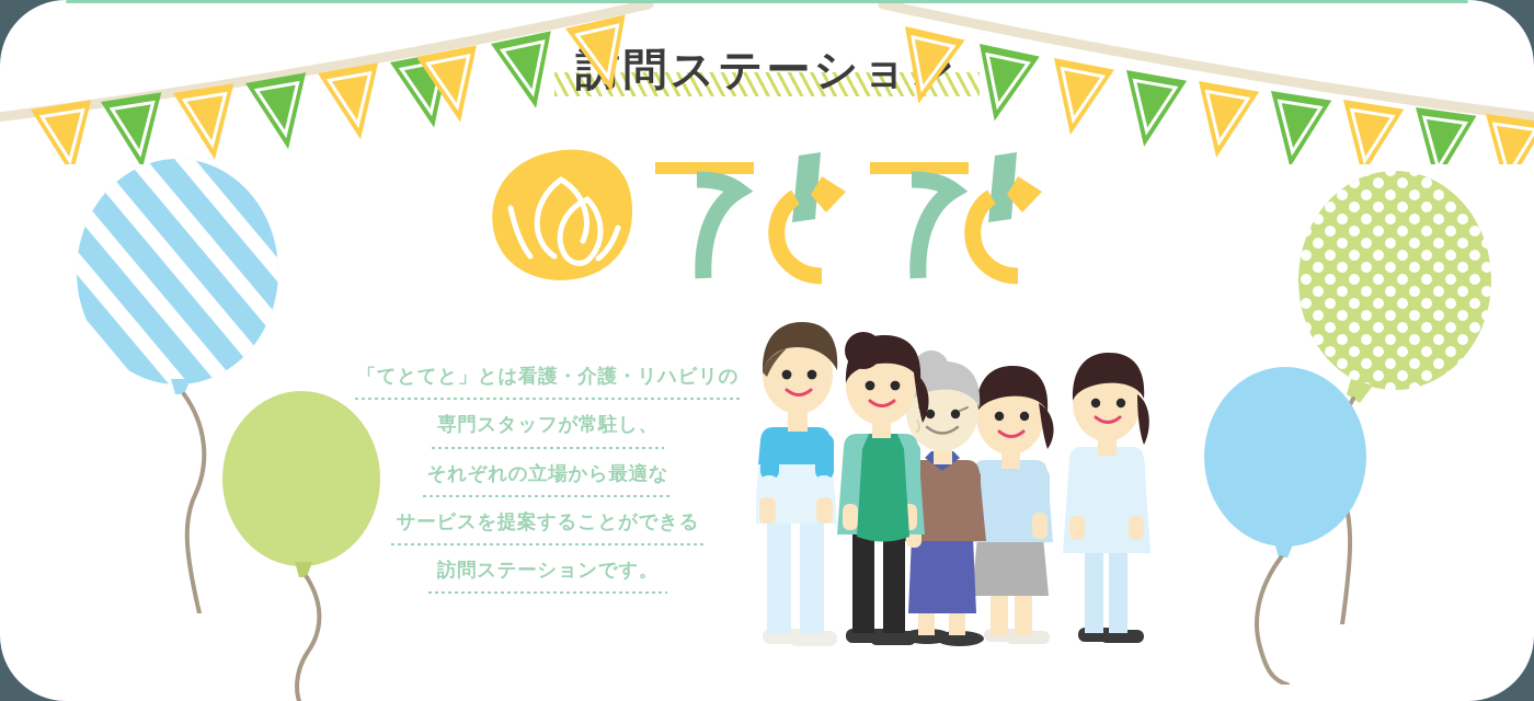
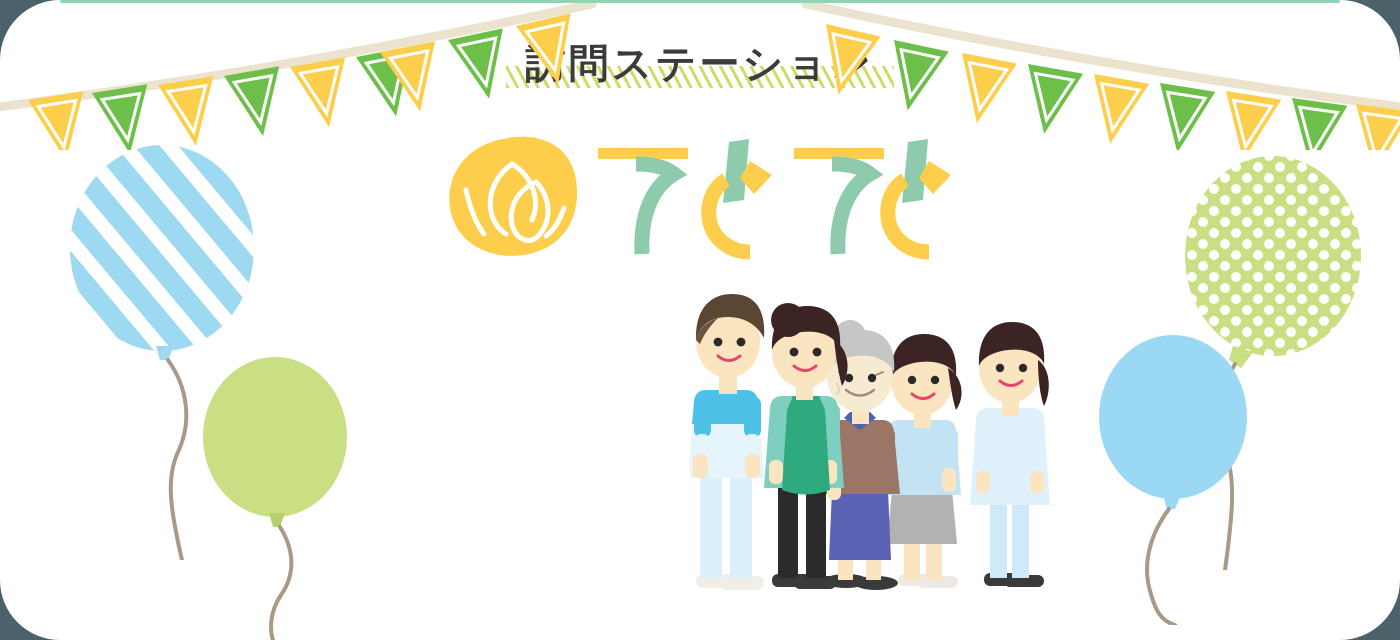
  問ステーショ
- 「てとてと」とは看護・介護・リハビリの
- 専門スタッフが常駐し、
- それぞれの立場から最適な
- サービスを提案することができる
- 訪問ステーションです。
